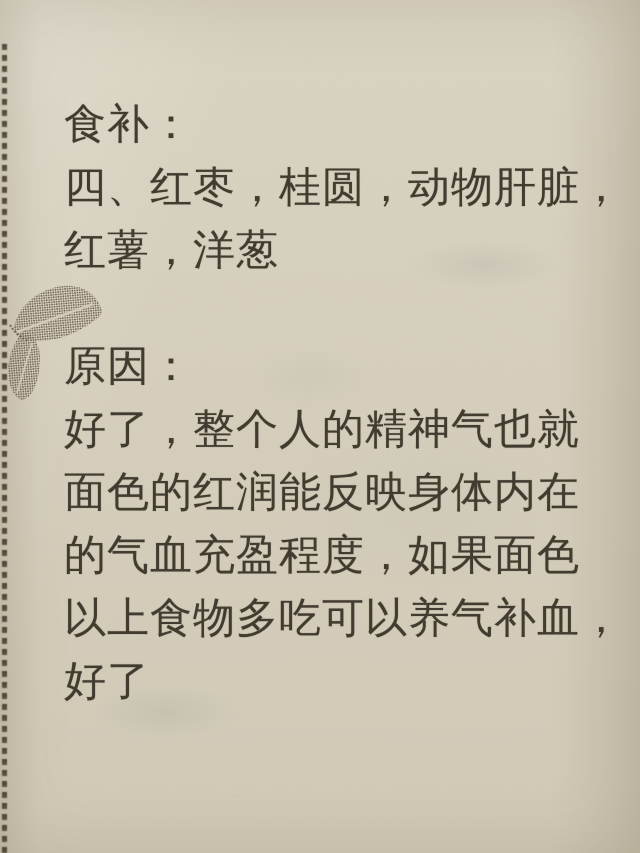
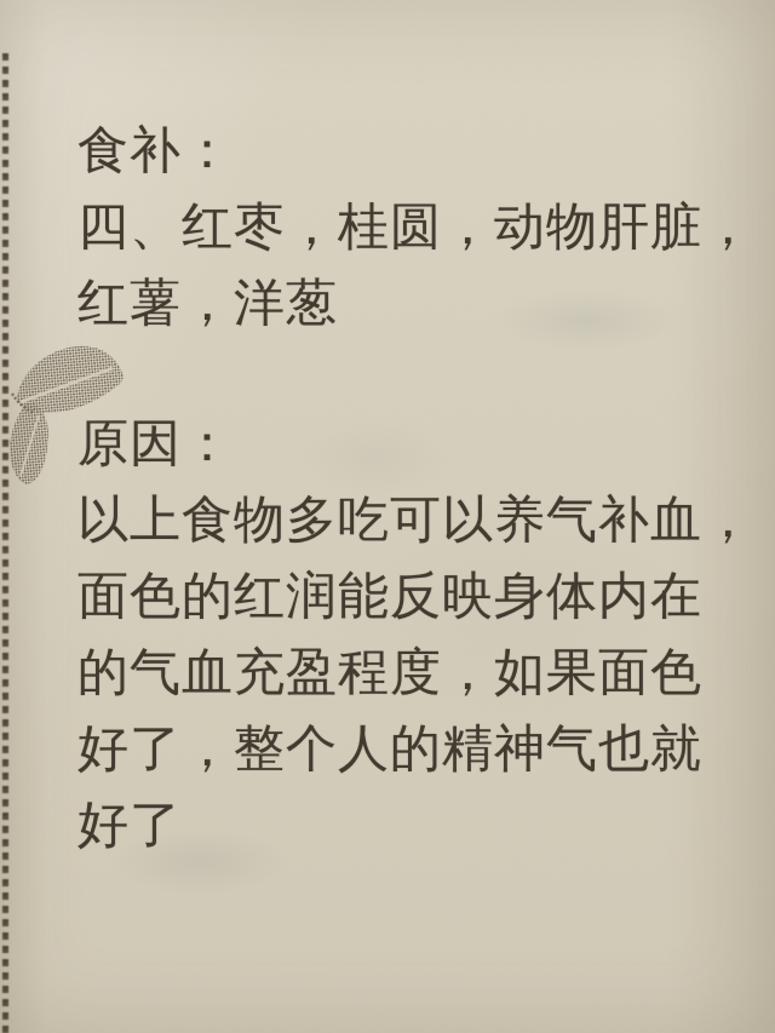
  食补：
  四、红枣，桂圆，动物肝脏，
  红薯，洋葱
  原因：
- 好了，整个人的精神气也就
+ 以上食物多吃可以养气补血，
  面色的红润能反映身体内在
  的气血充盈程度，如果面色
- 以上食物多吃可以养气补血，
+ 好了，整个人的精神气也就
  好了
